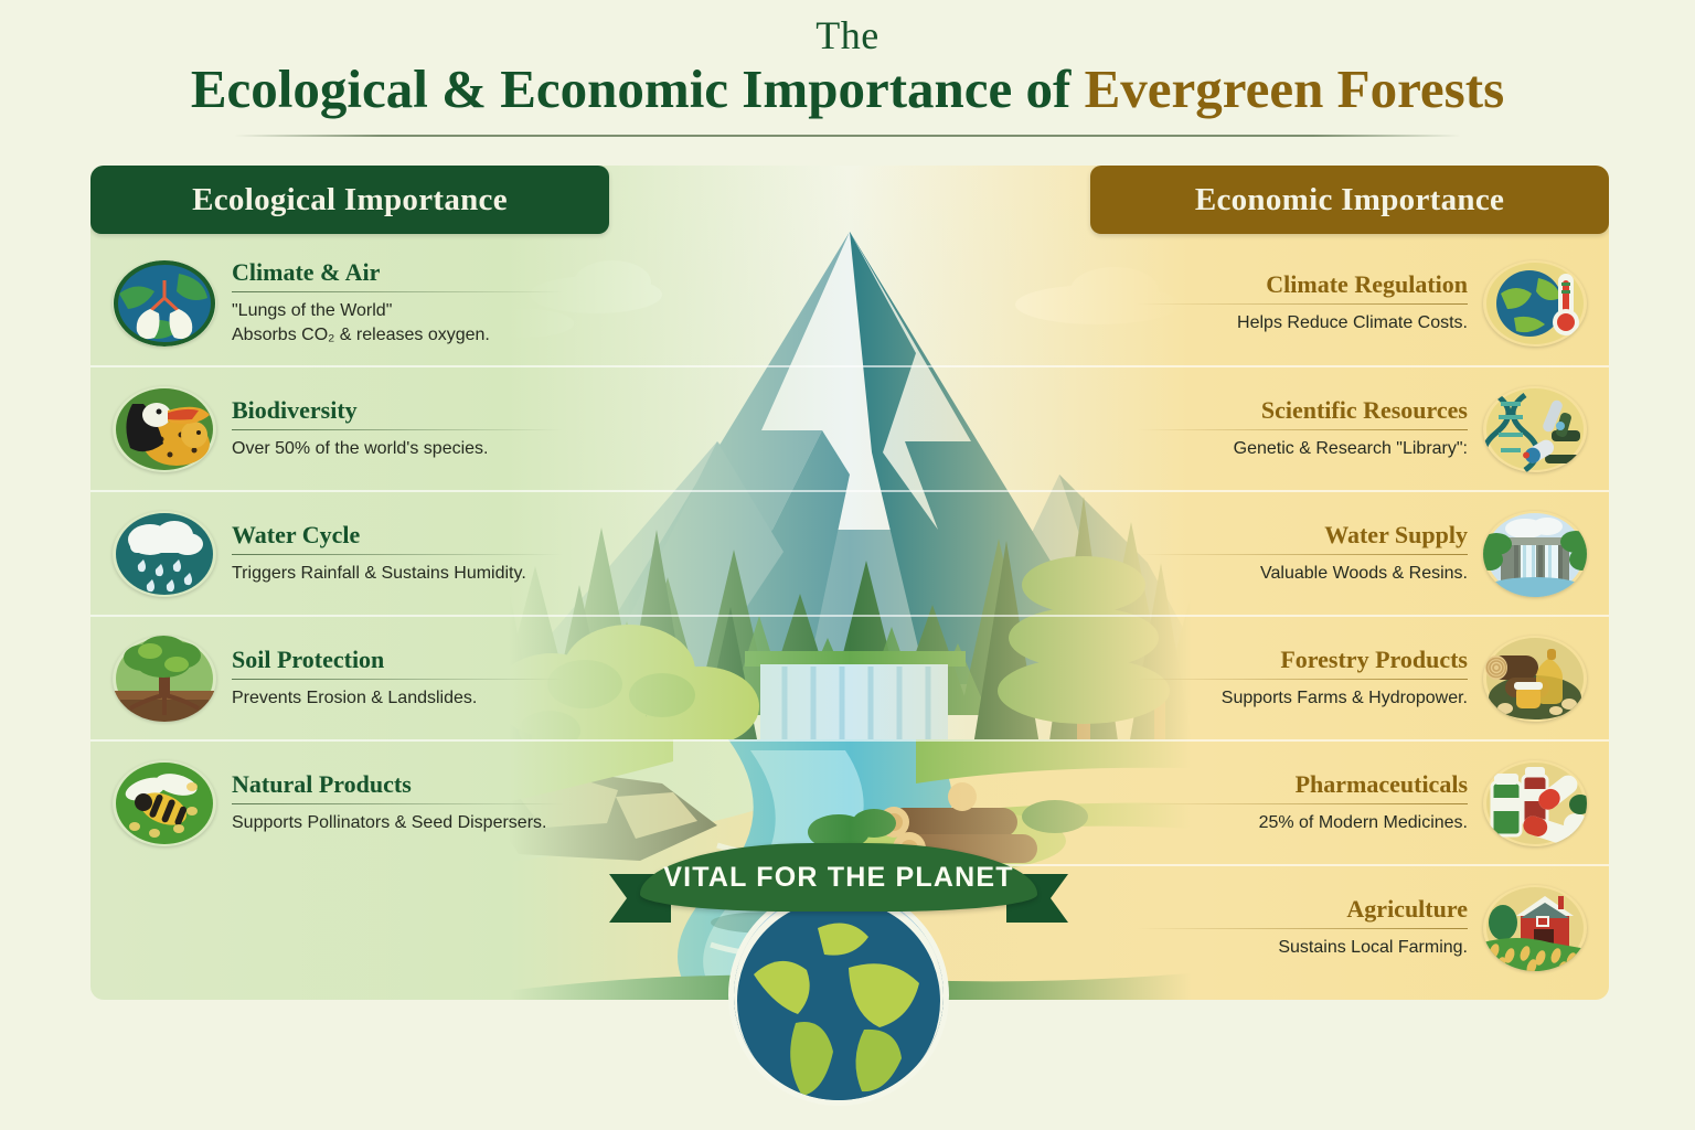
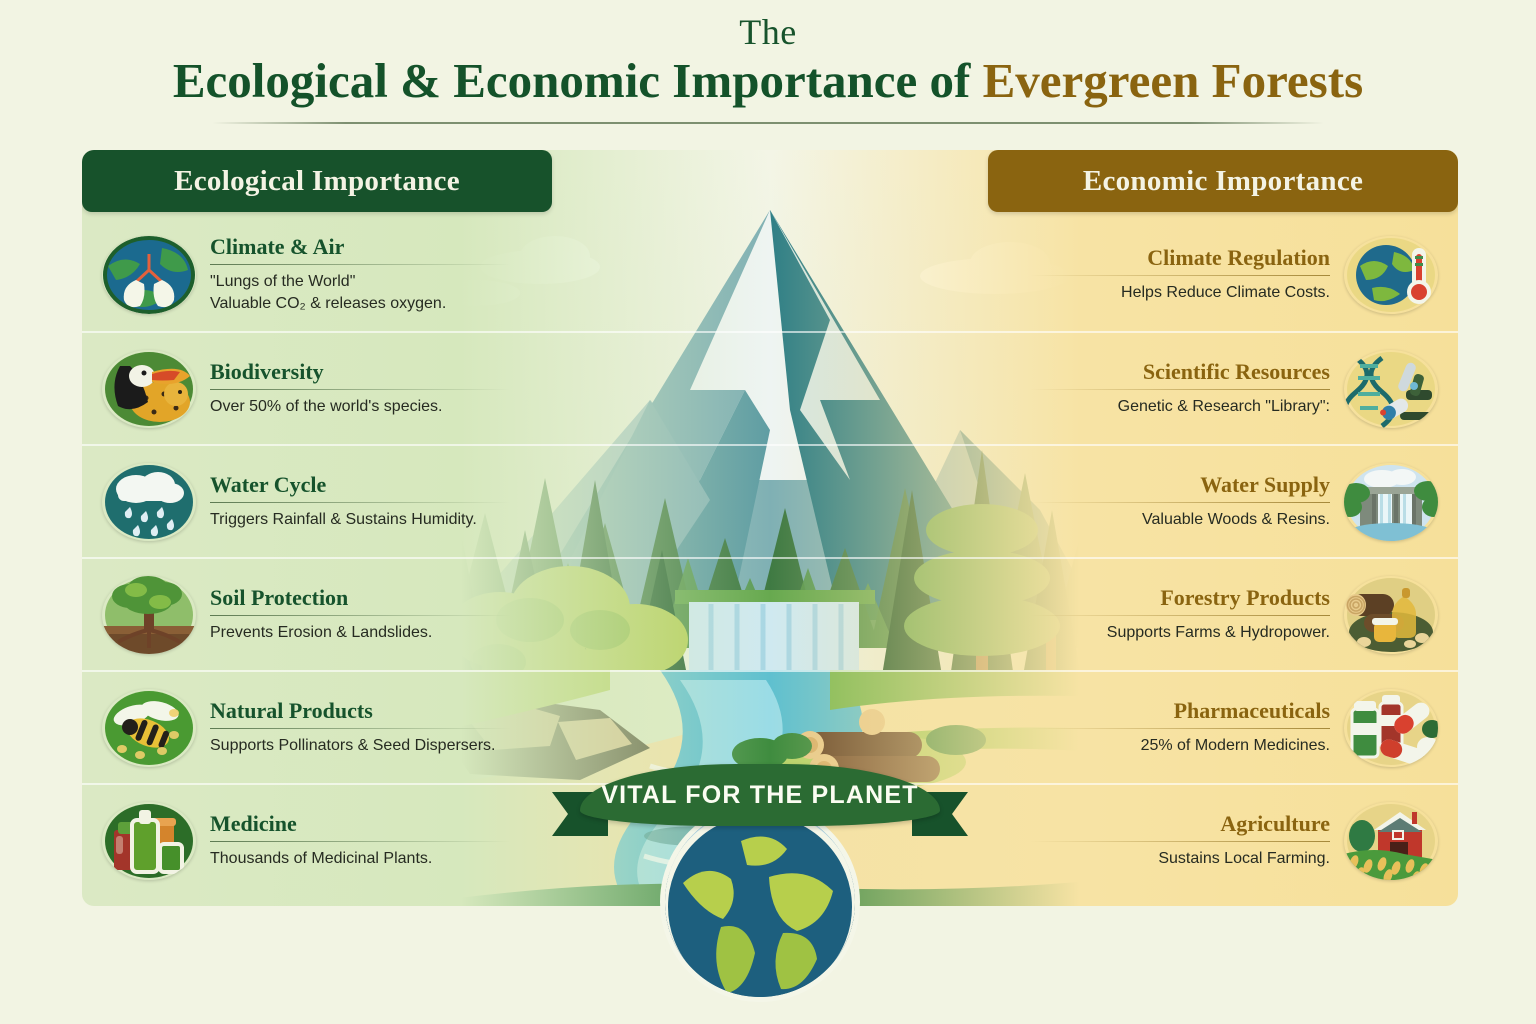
  The
  Ecological & Economic Importance of Evergreen Forests
  Ecological Importance
  Climate & Air
  "Lungs of the World"
- Absorbs CO₂ & releases oxygen.
+ Valuable CO₂ & releases oxygen.
  Biodiversity
  Over 50% of the world's species.
  Water Cycle
  Triggers Rainfall & Sustains Humidity.
  Soil Protection
  Prevents Erosion & Landslides.
  Natural Products
  Supports Pollinators & Seed Dispersers.
+ Medicine
+ Thousands of Medicinal Plants.
  Economic Importance
  Climate Regulation
  Helps Reduce Climate Costs.
  Scientific Resources
  Genetic & Research "Library":
  Water Supply
  Valuable Woods & Resins.
  Forestry Products
  Supports Farms & Hydropower.
  Pharmaceuticals
  25% of Modern Medicines.
  Agriculture
  Sustains Local Farming.
  VITAL FOR THE PLANET
